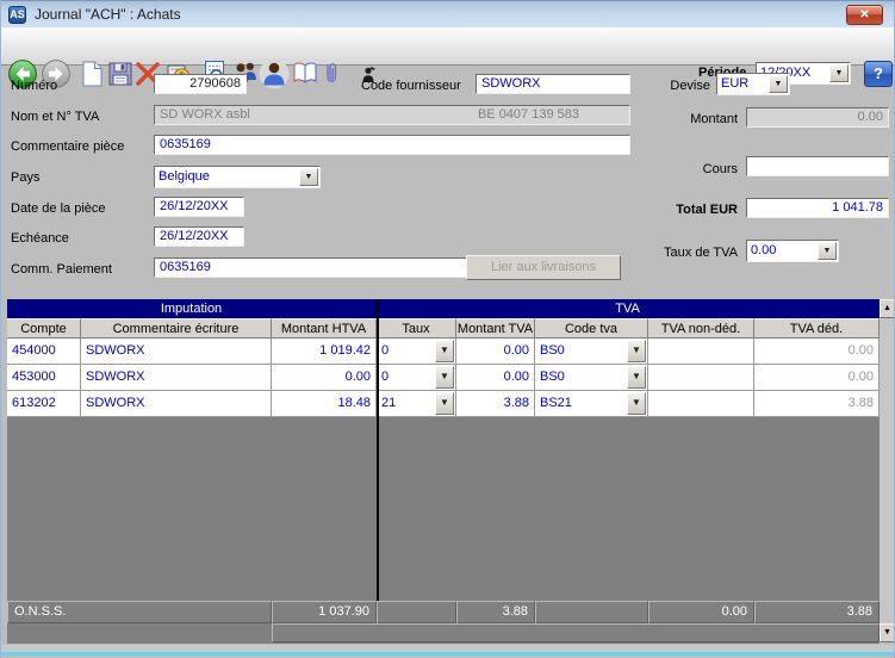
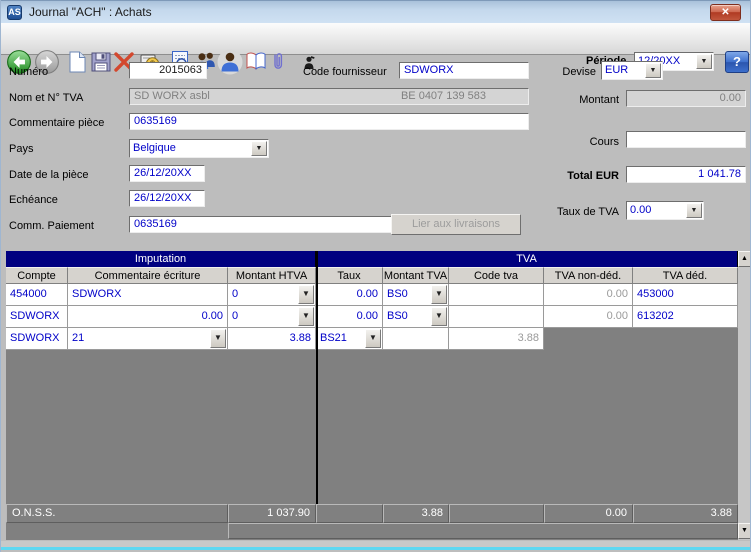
  AS
  Journal "ACH" : Achats
  ✕
  ?
  Numéro
- 2790608
+ 2015063
  Code fournisseur
  SDWORX
  Devise
  EUR
  Nom et N° TVA
  SD WORX asbl
  BE 0407 139 583
  Montant
  0.00
  Commentaire pièce
  0635169
  Cours
  Pays
  Belgique
  Date de la pièce
  26/12/20XX
  Total EUR
  1 041.78
  Echéance
  26/12/20XX
  Taux de TVA
  0.00
  Comm. Paiement
  0635169
  Lier aux livraisons
  Imputation
  TVA
  Compte
  Commentaire écriture
  Montant HTVA
  Taux
  Montant TVA
  Code tva
  TVA non-déd.
  TVA déd.
  454000
  SDWORX
- 1 019.42
  0
  ▼
  0.00
  BS0
  ▼
  0.00
  453000
  SDWORX
  0.00
  0
  ▼
  0.00
  BS0
  ▼
  0.00
  613202
  SDWORX
- 18.48
  21
  ▼
  3.88
  BS21
  ▼
  3.88
  O.N.S.S.
  1 037.90
  3.88
  0.00
  3.88
